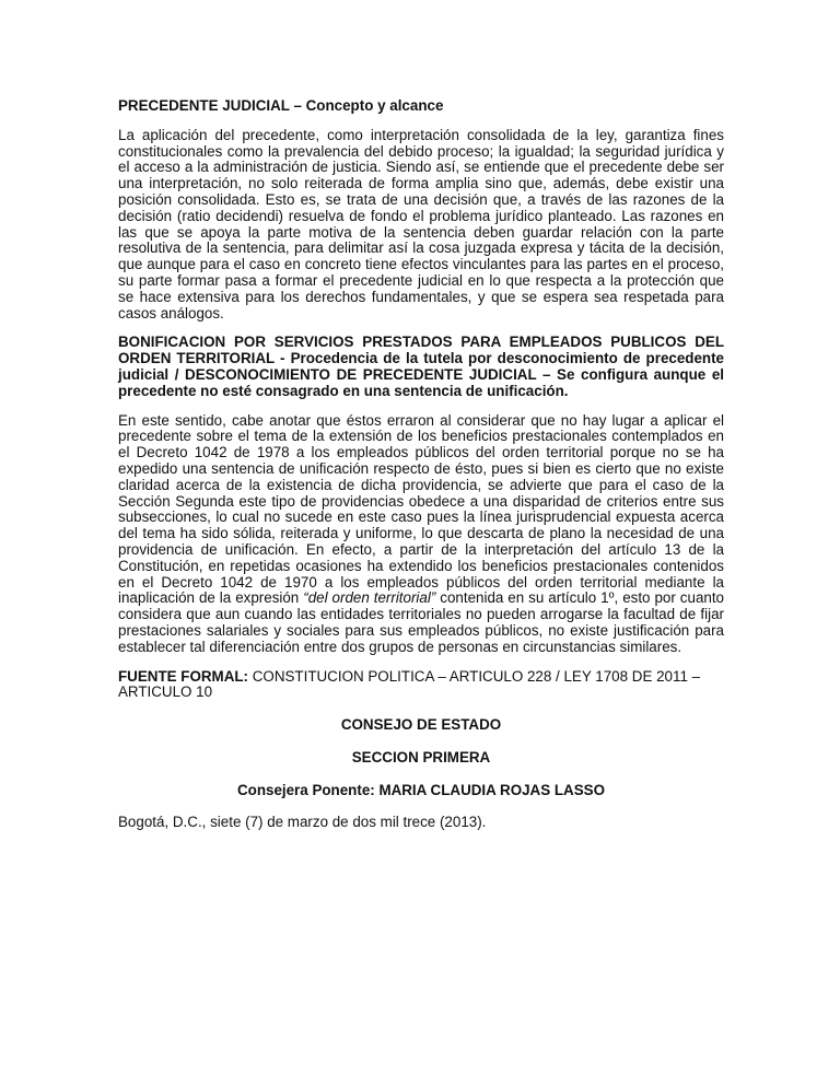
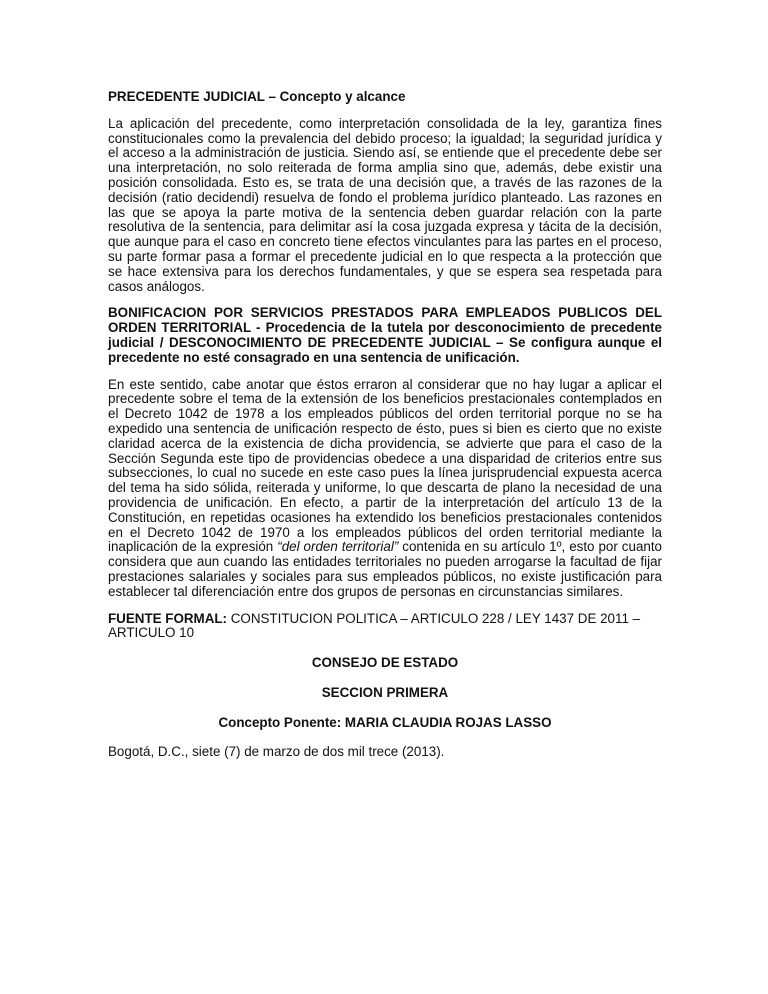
  PRECEDENTE JUDICIAL – Concepto y alcance
  La aplicación del precedente, como interpretación consolidada de la ley, garantiza fines constitucionales como la prevalencia del debido proceso; la igualdad; la seguridad jurídica y el acceso a la administración de justicia. Siendo así, se entiende que el precedente debe ser una interpretación, no solo reiterada de forma amplia sino que, además, debe existir una posición consolidada. Esto es, se trata de una decisión que, a través de las razones de la decisión (ratio decidendi) resuelva de fondo el problema jurídico planteado. Las razones en las que se apoya la parte motiva de la sentencia deben guardar relación con la parte resolutiva de la sentencia, para delimitar así la cosa juzgada expresa y tácita de la decisión, que aunque para el caso en concreto tiene efectos vinculantes para las partes en el proceso, su parte formar pasa a formar el precedente judicial en lo que respecta a la protección que se hace extensiva para los derechos fundamentales, y que se espera sea respetada para casos análogos.
  BONIFICACION POR SERVICIOS PRESTADOS PARA EMPLEADOS PUBLICOS DEL ORDEN TERRITORIAL - Procedencia de la tutela por desconocimiento de precedente judicial / DESCONOCIMIENTO DE PRECEDENTE JUDICIAL – Se configura aunque el precedente no esté consagrado en una sentencia de unificación.
  En este sentido, cabe anotar que éstos erraron al considerar que no hay lugar a aplicar el precedente sobre el tema de la extensión de los beneficios prestacionales contemplados en el Decreto 1042 de 1978 a los empleados públicos del orden territorial porque no se ha expedido una sentencia de unificación respecto de ésto, pues si bien es cierto que no existe claridad acerca de la existencia de dicha providencia, se advierte que para el caso de la Sección Segunda este tipo de providencias obedece a una disparidad de criterios entre sus subsecciones, lo cual no sucede en este caso pues la línea jurisprudencial expuesta acerca del tema ha sido sólida, reiterada y uniforme, lo que descarta de plano la necesidad de una providencia de unificación. En efecto, a partir de la interpretación del artículo 13 de la Constitución, en repetidas ocasiones ha extendido los beneficios prestacionales contenidos en el Decreto 1042 de 1970 a los empleados públicos del orden territorial mediante la inaplicación de la expresión “del orden territorial” contenida en su artículo 1º, esto por cuanto considera que aun cuando las entidades territoriales no pueden arrogarse la facultad de fijar prestaciones salariales y sociales para sus empleados públicos, no existe justificación para establecer tal diferenciación entre dos grupos de personas en circunstancias similares.
- FUENTE FORMAL: CONSTITUCION POLITICA – ARTICULO 228 / LEY 1708 DE 2011 – ARTICULO 10
+ FUENTE FORMAL: CONSTITUCION POLITICA – ARTICULO 228 / LEY 1437 DE 2011 – ARTICULO 10
  CONSEJO DE ESTADO
  SECCION PRIMERA
- Consejera Ponente: MARIA CLAUDIA ROJAS LASSO
+ Concepto Ponente: MARIA CLAUDIA ROJAS LASSO
  Bogotá, D.C., siete (7) de marzo de dos mil trece (2013).
